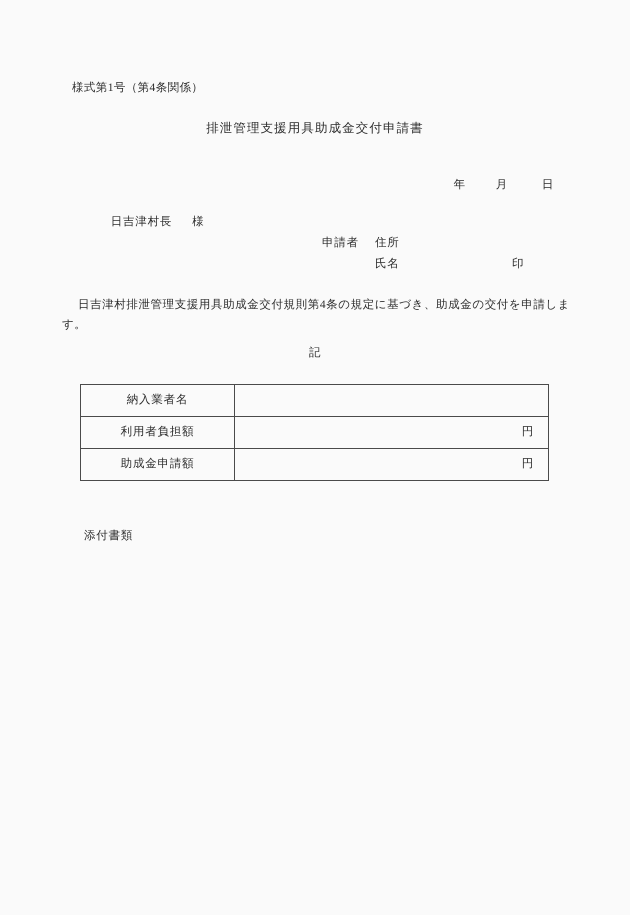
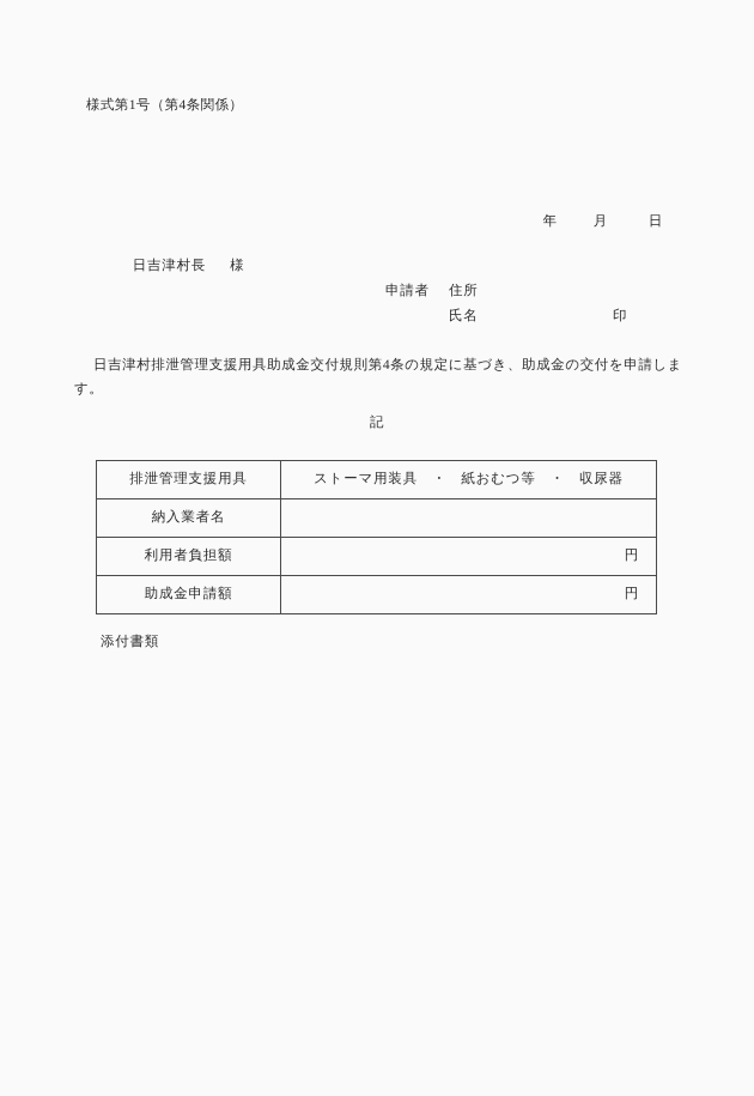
  様式第1号（第4条関係）
- 排泄管理支援用具助成金交付申請書
  年 月 日
  日吉津村長 様
  申請者
  住所
  氏名
  印
  日吉津村排泄管理支援用具助成金交付規則第4条の規定に基づき、助成金の交付を申請します。
  記
+ 排泄管理支援用具	ストーマ用装具 ・ 紙おむつ等 ・ 収尿器
  納入業者名
  利用者負担額	円
  助成金申請額	円
  添付書類
